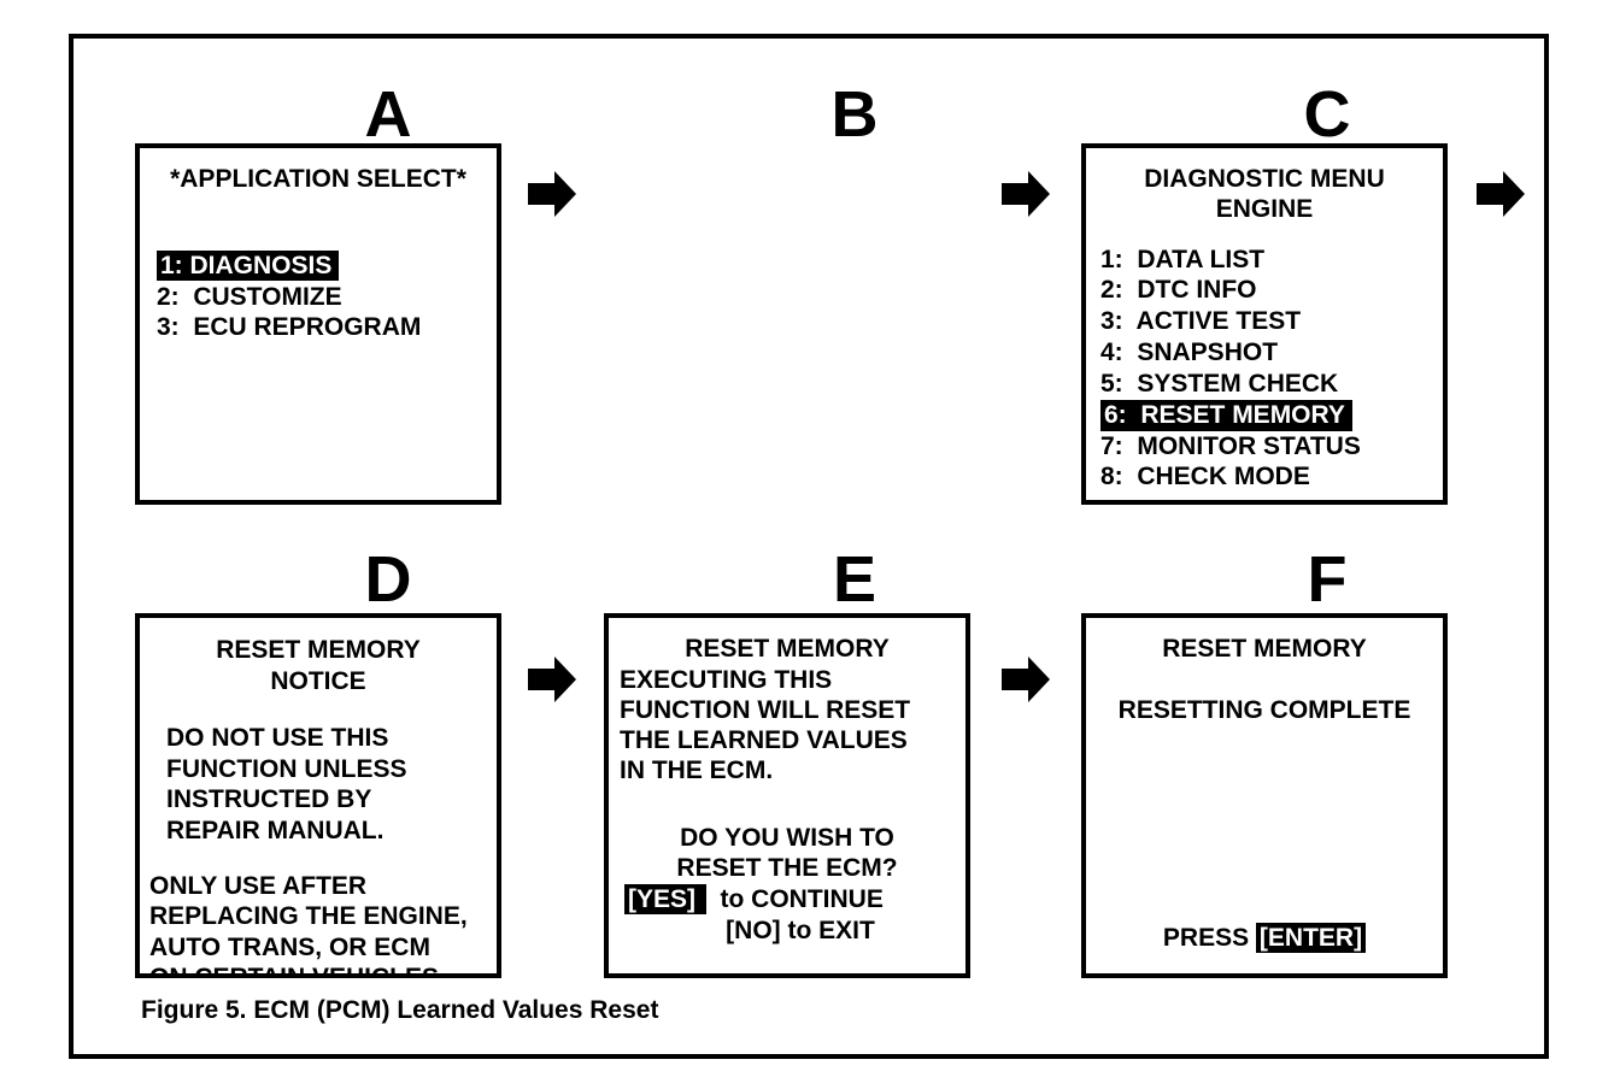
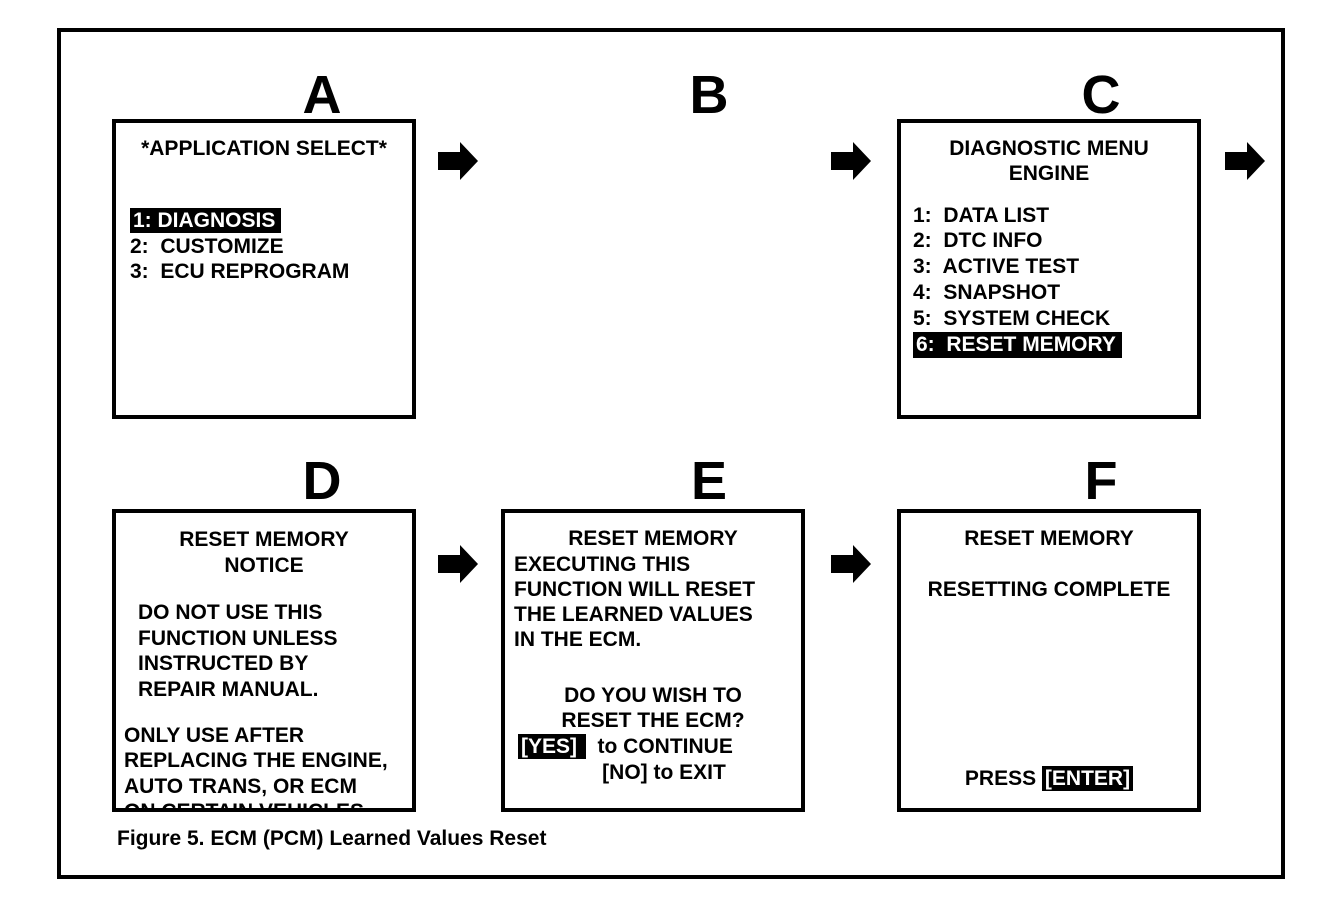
  A
  B
  C
  D
  E
  F
  *APPLICATION SELECT*
  1: DIAGNOSIS
  2: CUSTOMIZE
  3: ECU REPROGRAM
  DIAGNOSTIC MENU
  ENGINE
  1: DATA LIST
  2: DTC INFO
  3: ACTIVE TEST
  4: SNAPSHOT
  5: SYSTEM CHECK
  6: RESET MEMORY
- 7: MONITOR STATUS
- 8: CHECK MODE
  RESET MEMORY
  NOTICE
  DO NOT USE THIS
  FUNCTION UNLESS
  INSTRUCTED BY
  REPAIR MANUAL.
  ONLY USE AFTER
  REPLACING THE ENGINE,
  AUTO TRANS, OR ECM
  ON CERTAIN VEHICLES.
  RESET MEMORY
  EXECUTING THIS
  FUNCTION WILL RESET
  THE LEARNED VALUES
  IN THE ECM.
  DO YOU WISH TO
  RESET THE ECM?
  [YES] to CONTINUE
  [NO] to EXIT
  RESET MEMORY
  RESETTING COMPLETE
  PRESS [ENTER]
  Figure 5. ECM (PCM) Learned Values Reset
